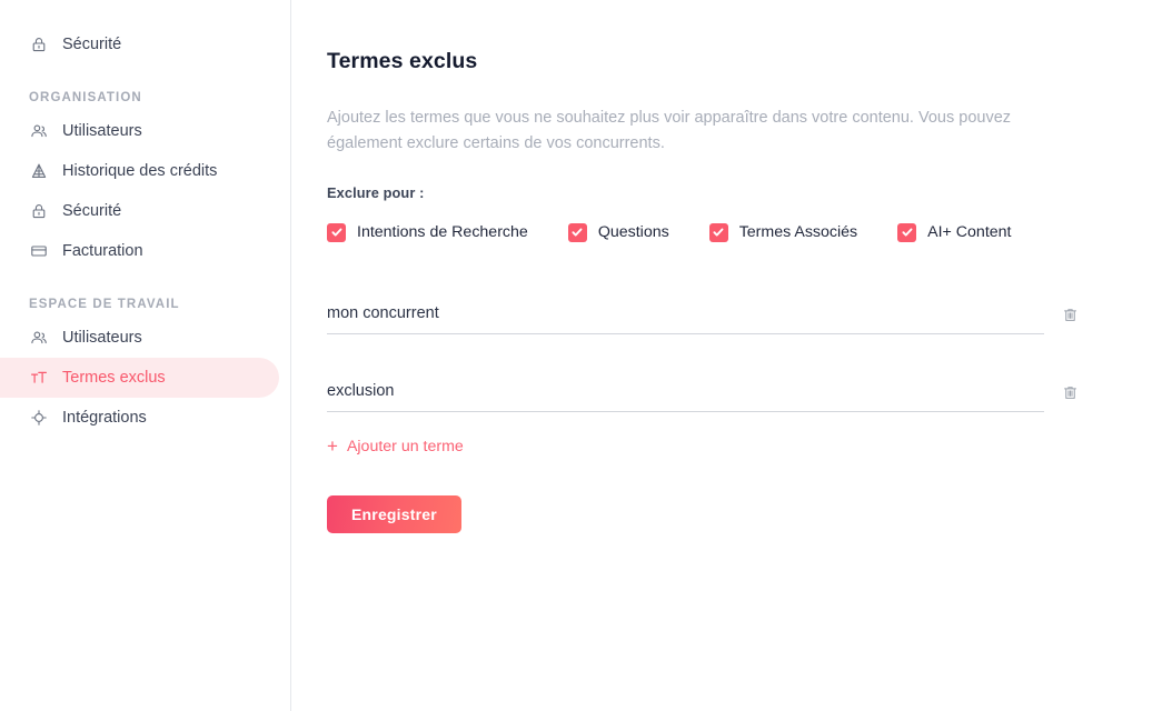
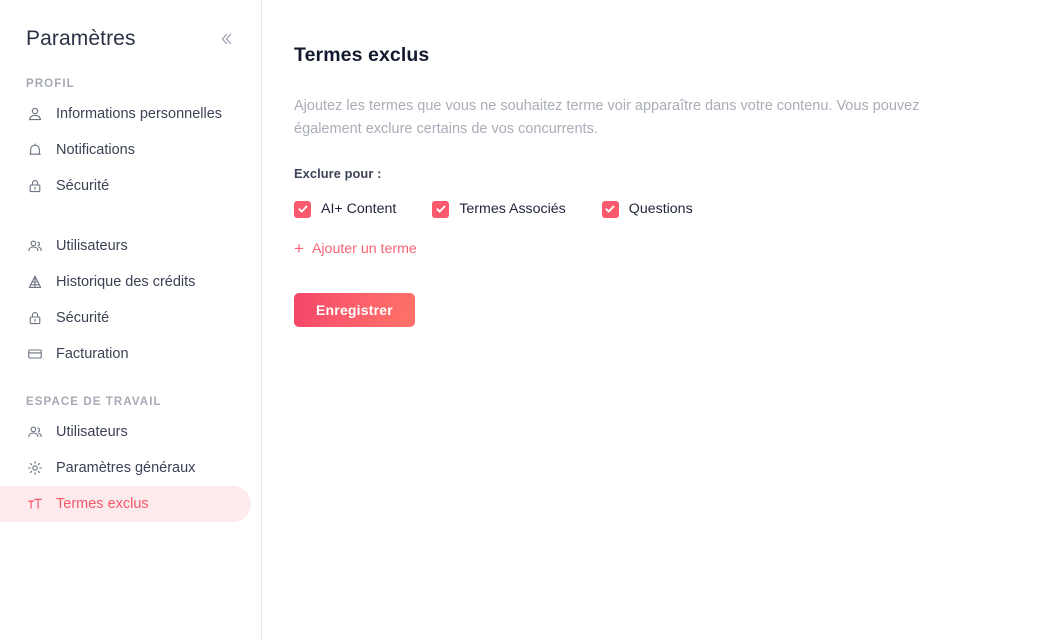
+ Paramètres
+ PROFIL
+ Informations personnelles
+ Notifications
  Sécurité
- ORGANISATION
  Utilisateurs
  Historique des crédits
  Sécurité
  Facturation
  ESPACE DE TRAVAIL
  Utilisateurs
+ Paramètres généraux
  Termes exclus
- Intégrations
  Termes exclus
- Ajoutez les termes que vous ne souhaitez plus voir apparaître dans votre contenu. Vous pouvez également exclure certains de vos concurrents.
+ Ajoutez les termes que vous ne souhaitez terme voir apparaître dans votre contenu. Vous pouvez également exclure certains de vos concurrents.
  Exclure pour :
- Intentions de Recherche
- Questions
+ AI+ Content
  Termes Associés
- AI+ Content
+ Questions
- mon concurrent
- exclusion
  +
  Ajouter un terme
  Enregistrer
